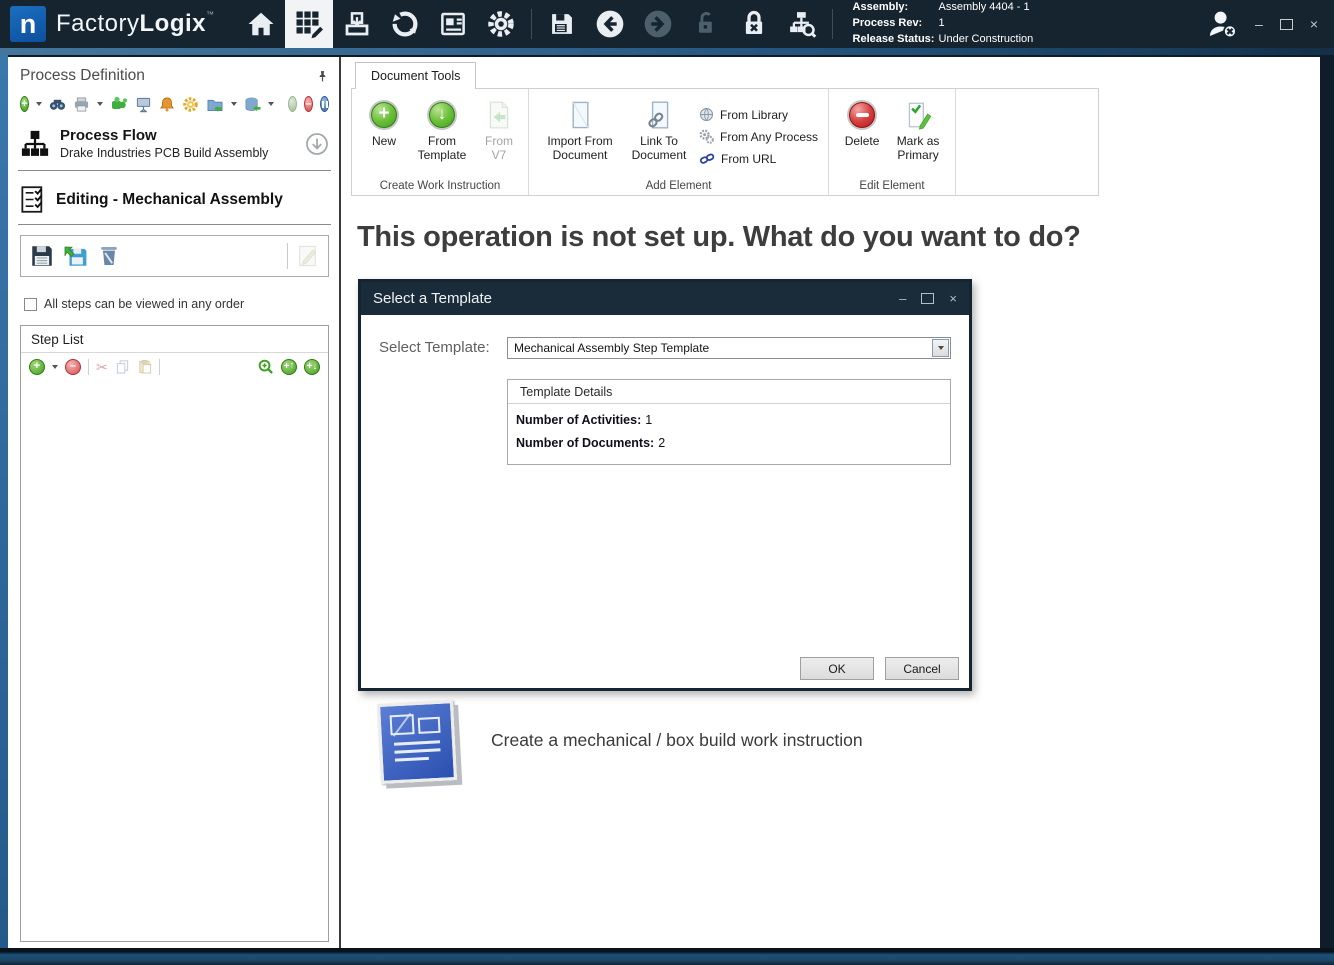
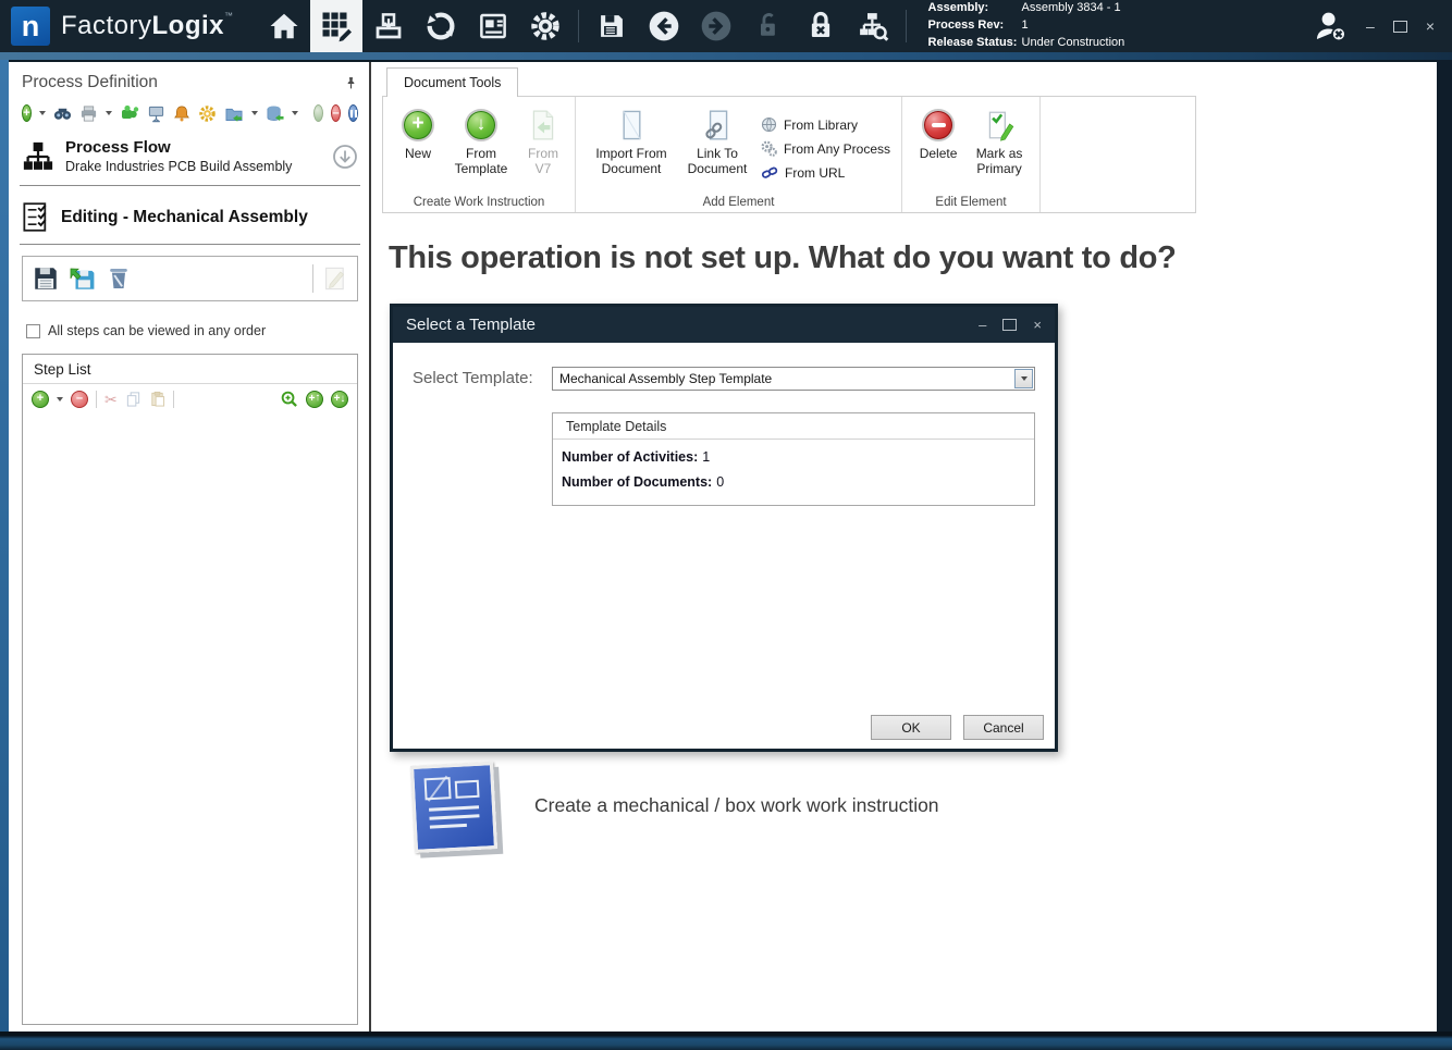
  n
  FactoryLogix™
  Assembly:
- Assembly 4404 - 1
+ Assembly 3834 - 1
  Process Rev:
  1
  Release Status:
  Under Construction
  –
  ×
  Process Definition
  Process Flow
  Drake Industries PCB Build Assembly
  Editing - Mechanical Assembly
  All steps can be viewed in any order
  Step List
  ✂
  ↑
  ↓
  Document Tools
  +
  New
  ↓
  From Template
  From V7
  Create Work Instruction
  Import From Document
  Link To Document
  From Library
  From Any Process
  From URL
  Add Element
  Delete
  Mark as Primary
  Edit Element
  This operation is not set up. What do you want to do?
  Select a Template
  –
  ×
  Select Template:
  Mechanical Assembly Step Template
  Template Details
  Number of Activities: 1
- Number of Documents: 2
+ Number of Documents: 0
  OK
  Cancel
- Create a mechanical / box build work instruction
+ Create a mechanical / box work work instruction
